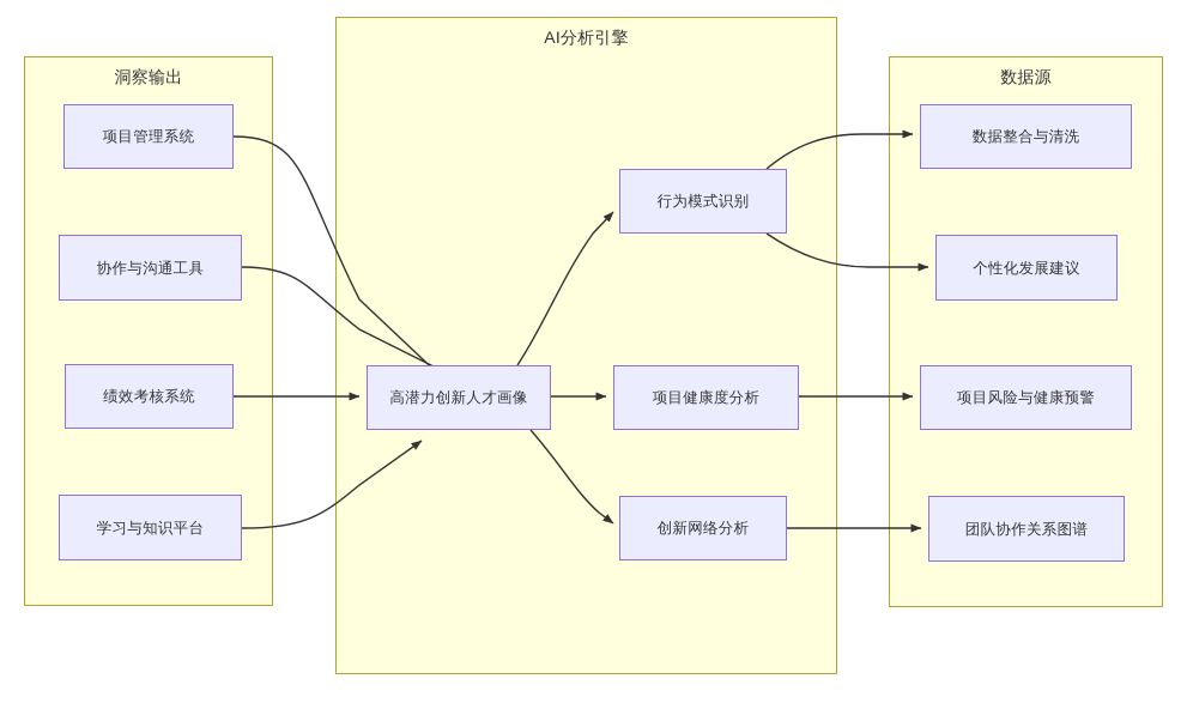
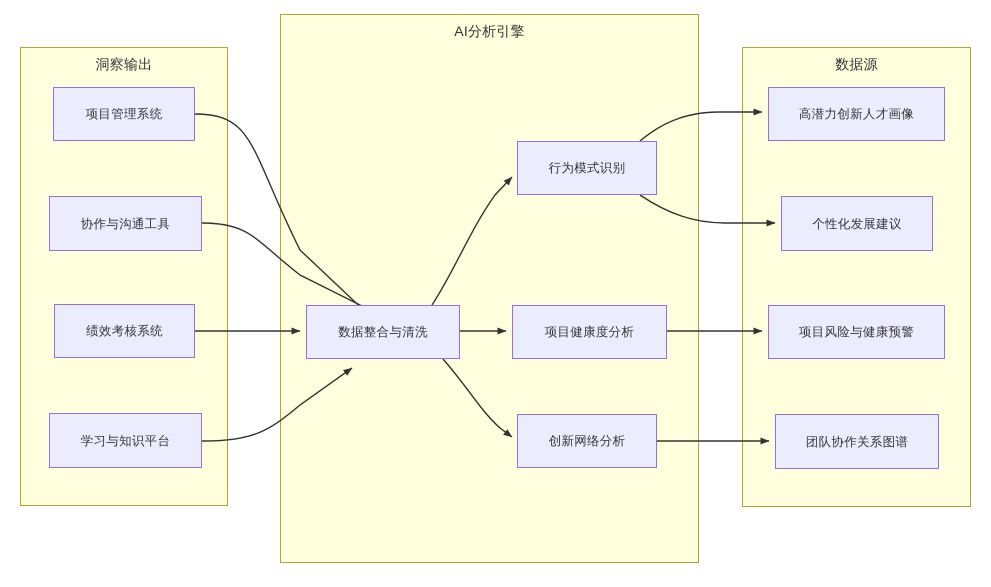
  洞察输出
  AI分析引擎
  数据源
  项目管理系统
  协作与沟通工具
  绩效考核系统
  学习与知识平台
- 高潜力创新人才画像
+ 数据整合与清洗
  行为模式识别
  项目健康度分析
  创新网络分析
- 数据整合与清洗
+ 高潜力创新人才画像
  个性化发展建议
  项目风险与健康预警
  团队协作关系图谱
